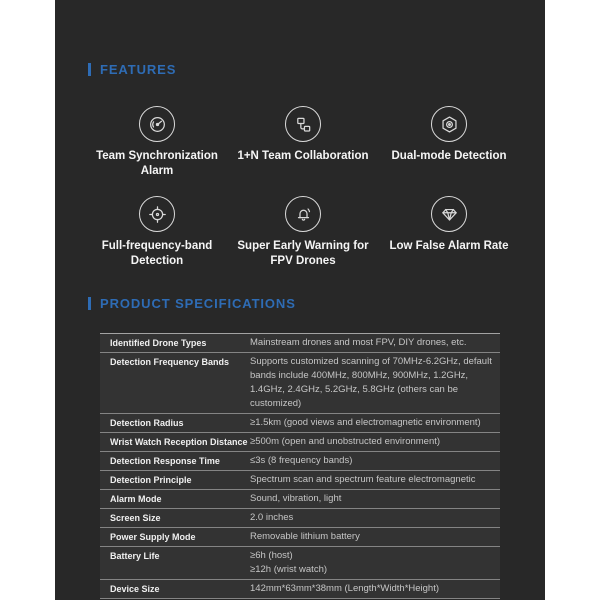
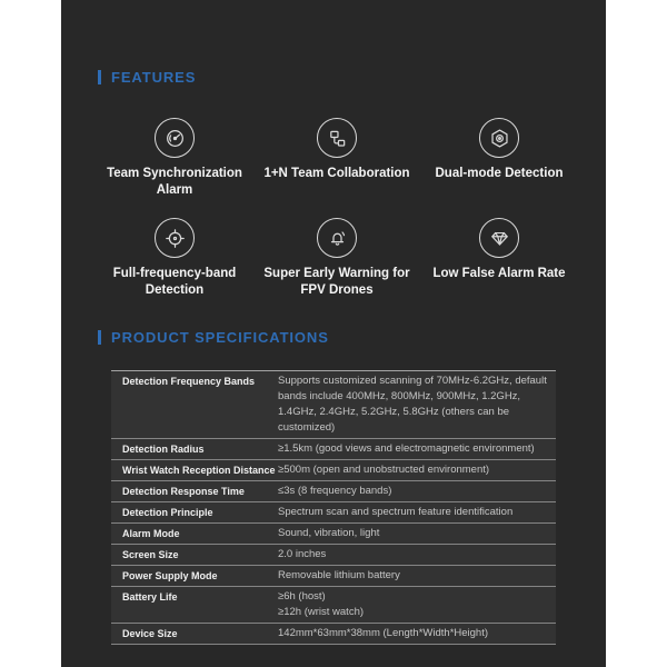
  FEATURES
  Team Synchronization Alarm
  1+N Team Collaboration
  Dual-mode Detection
  Full-frequency-band Detection
  Super Early Warning for FPV Drones
  Low False Alarm Rate
  PRODUCT SPECIFICATIONS
- Identified Drone Types
- Mainstream drones and most FPV, DIY drones, etc.
  Detection Frequency Bands
  Supports customized scanning of 70MHz-6.2GHz, default bands include 400MHz, 800MHz, 900MHz, 1.2GHz, 1.4GHz, 2.4GHz, 5.2GHz, 5.8GHz (others can be customized)
  Detection Radius
  ≥1.5km (good views and electromagnetic environment)
  Wrist Watch Reception Distance
  ≥500m (open and unobstructed environment)
  Detection Response Time
  ≤3s (8 frequency bands)
  Detection Principle
- Spectrum scan and spectrum feature electromagnetic
+ Spectrum scan and spectrum feature identification
  Alarm Mode
  Sound, vibration, light
  Screen Size
  2.0 inches
  Power Supply Mode
  Removable lithium battery
  Battery Life
  ≥6h (host)
  ≥12h (wrist watch)
  Device Size
  142mm*63mm*38mm (Length*Width*Height)
